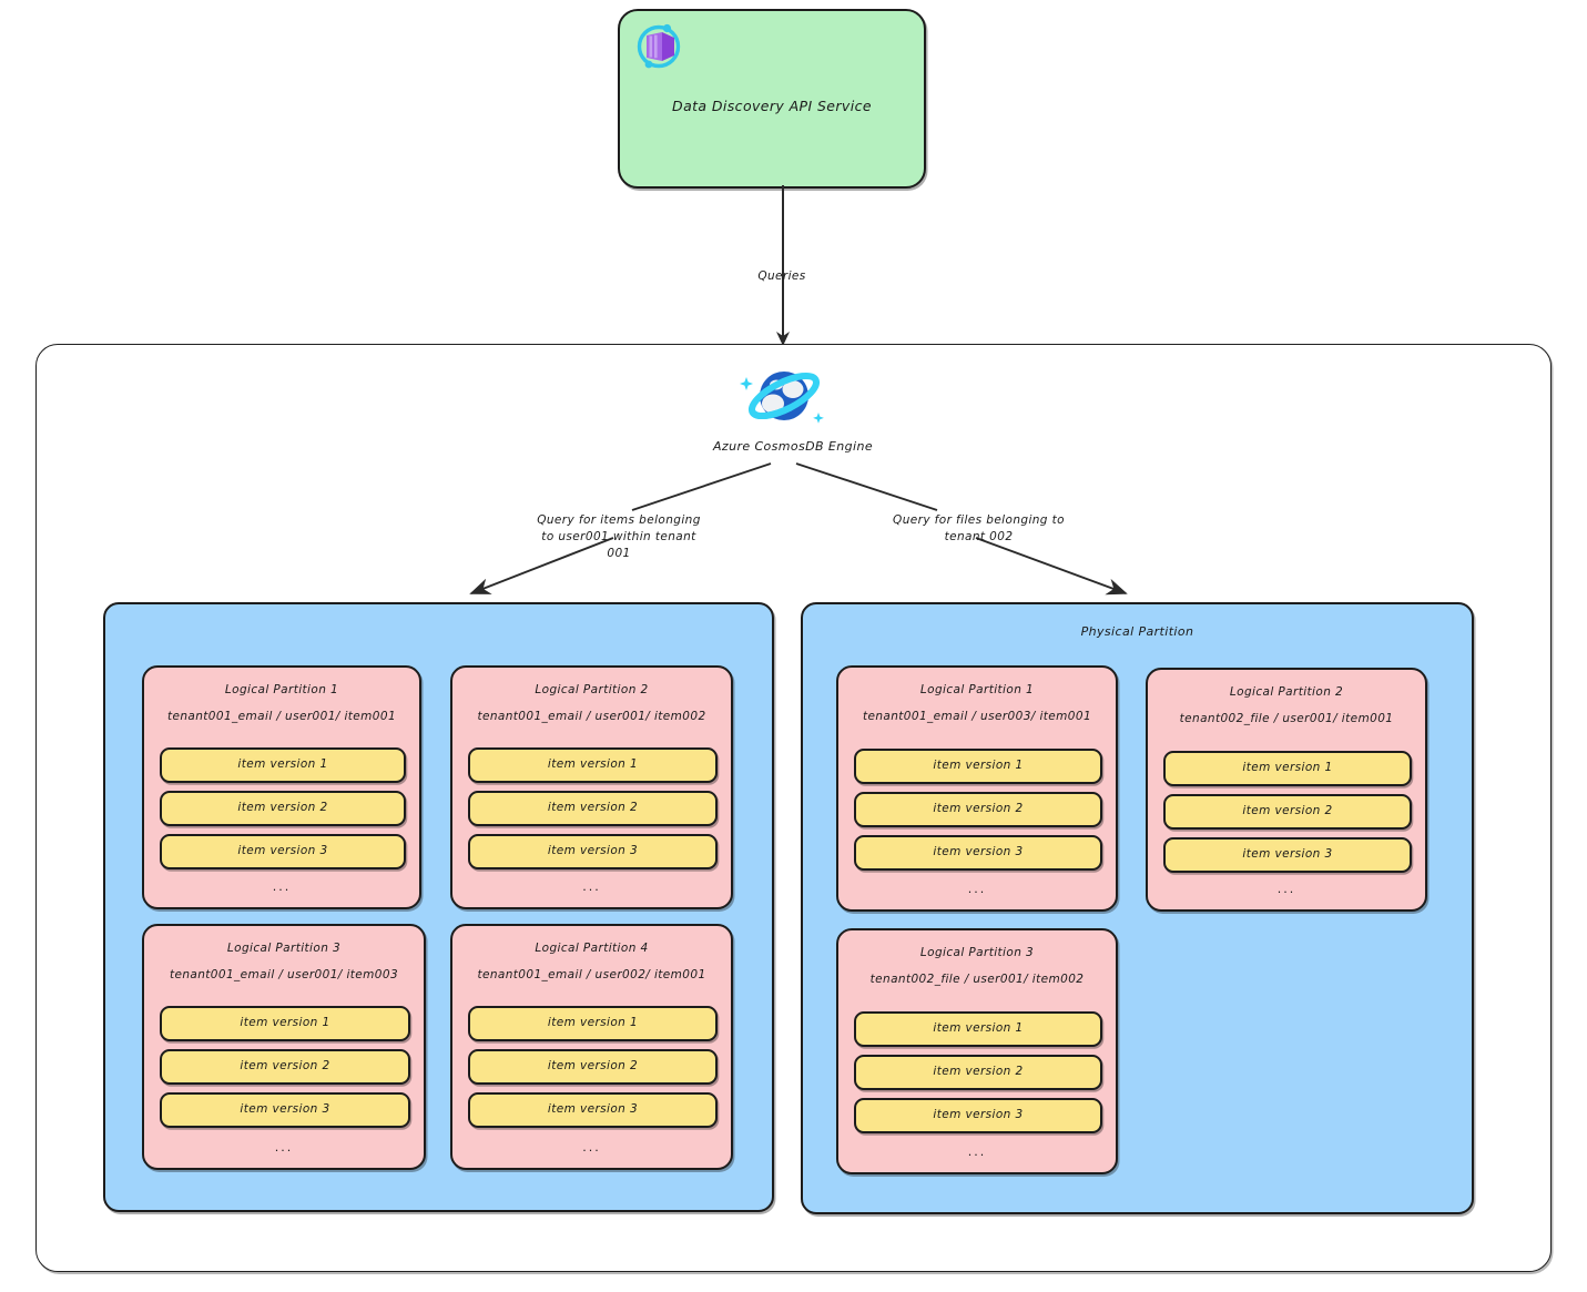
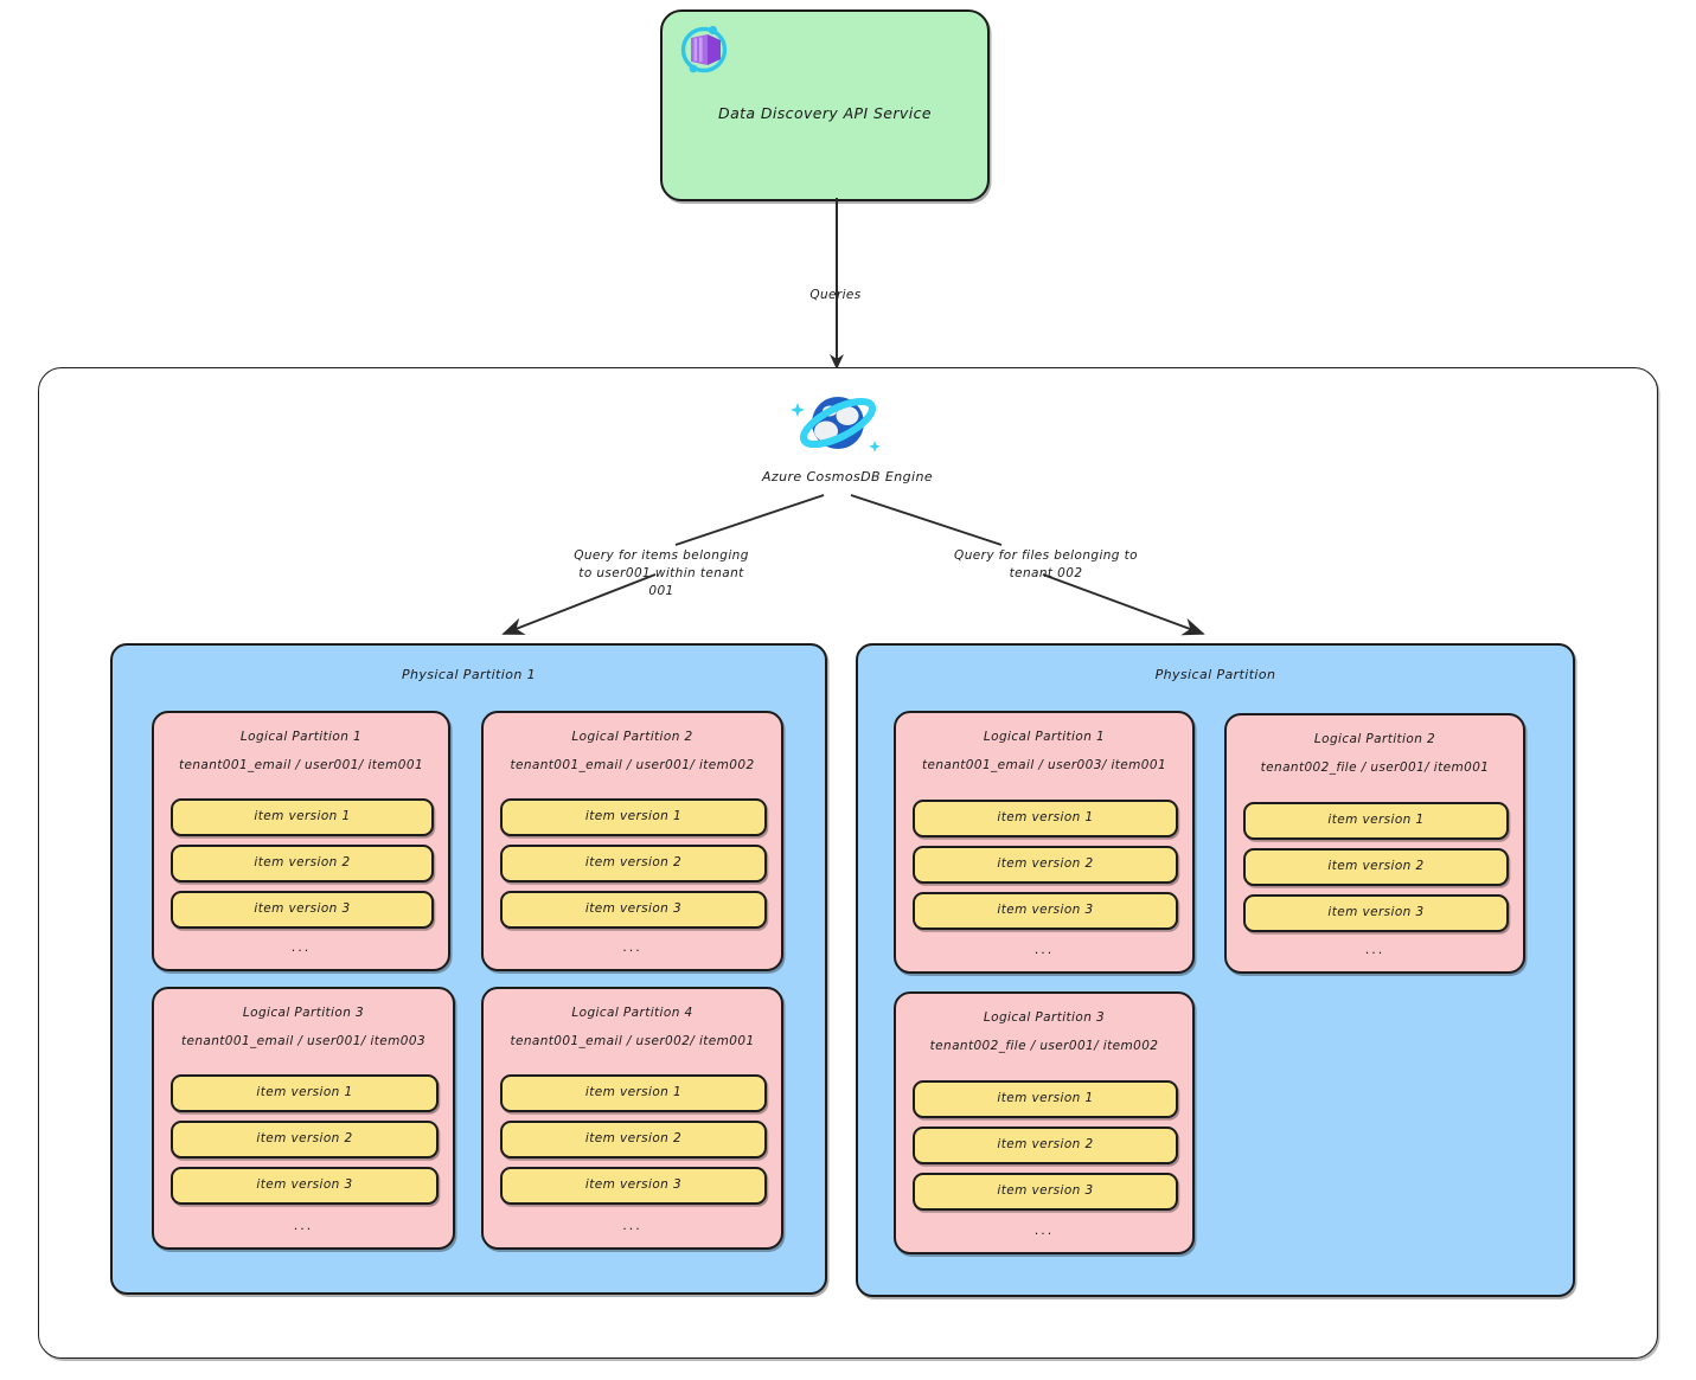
  Data Discovery API Service
  Queries
  Azure CosmosDB Engine
  Query for items belonging to user001 within tenant 001
  Query for files belonging to tenant 002
+ Physical Partition 1
  Logical Partition 1
  tenant001_email / user001/ item001
  item version 1
  item version 2
  item version 3
  ...
  Logical Partition 2
  tenant001_email / user001/ item002
  item version 1
  item version 2
  item version 3
  ...
  Logical Partition 3
  tenant001_email / user001/ item003
  item version 1
  item version 2
  item version 3
  ...
  Logical Partition 4
  tenant001_email / user002/ item001
  item version 1
  item version 2
  item version 3
  ...
  Physical Partition
  Logical Partition 1
  tenant001_email / user003/ item001
  item version 1
  item version 2
  item version 3
  ...
  Logical Partition 2
  tenant002_file / user001/ item001
  item version 1
  item version 2
  item version 3
  ...
  Logical Partition 3
  tenant002_file / user001/ item002
  item version 1
  item version 2
  item version 3
  ...
